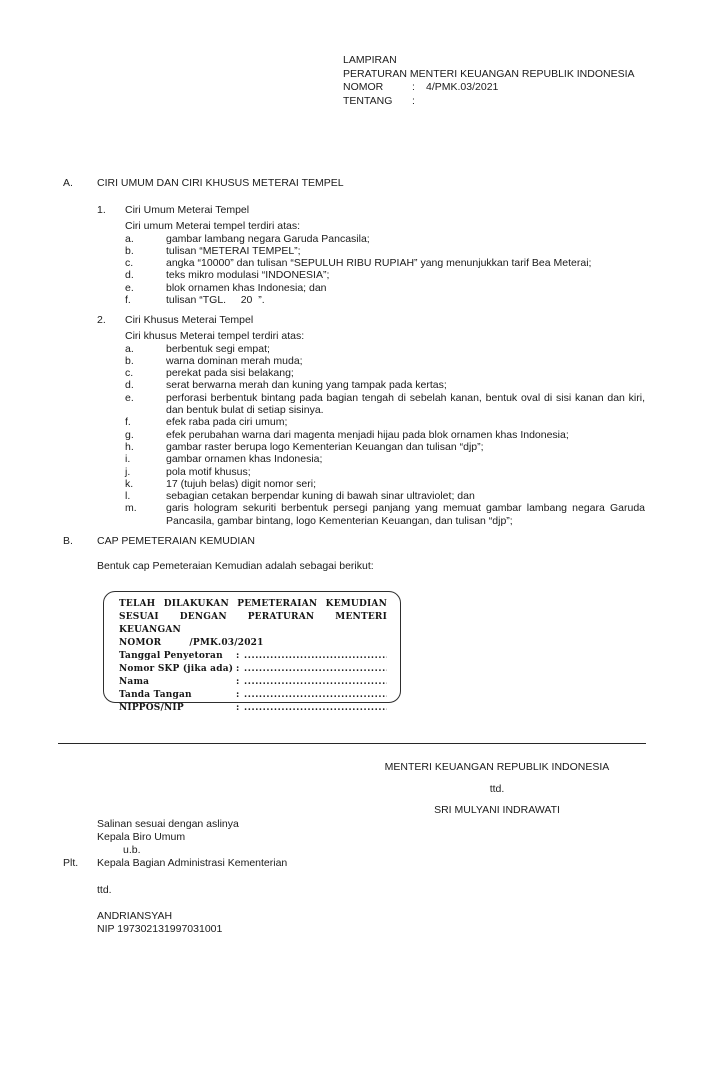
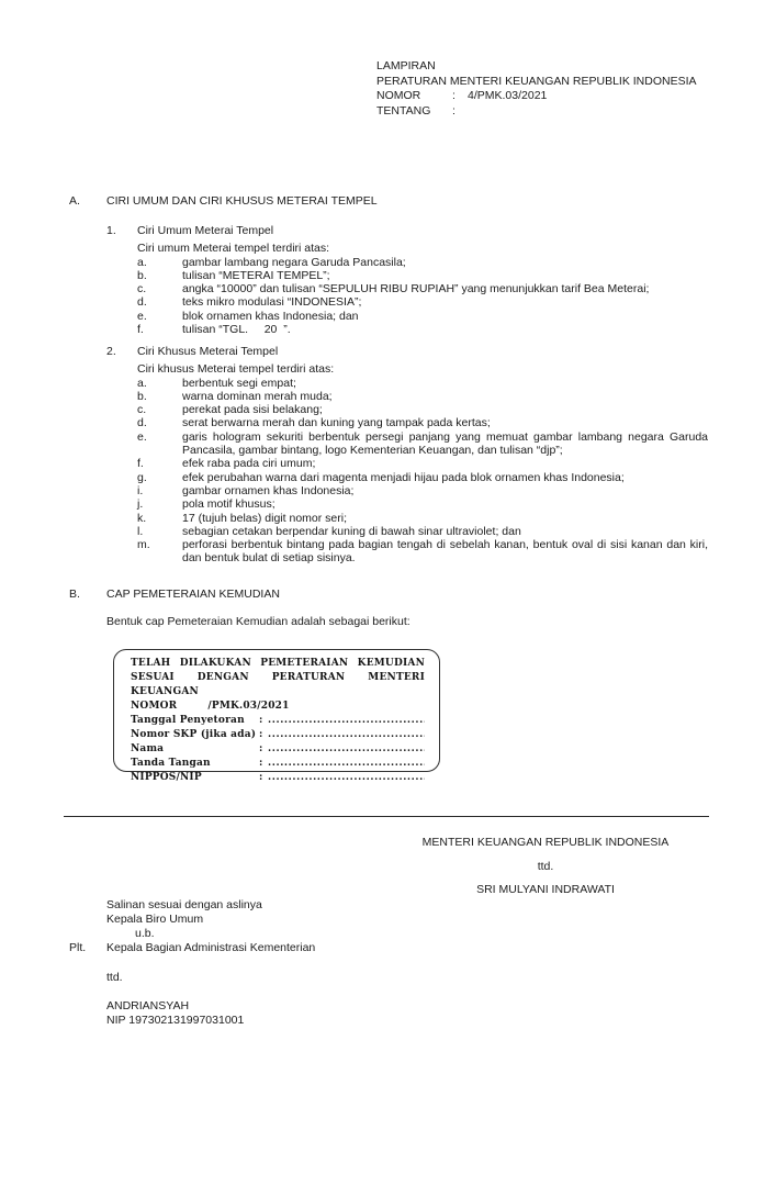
  LAMPIRAN
  PERATURAN MENTERI KEUANGAN REPUBLIK INDONESIA
  NOMOR
  :
  4/PMK.03/2021
  TENTANG
  :
  A.
  CIRI UMUM DAN CIRI KHUSUS METERAI TEMPEL
  1.
  Ciri Umum Meterai Tempel
  Ciri umum Meterai tempel terdiri atas:
  a.
  gambar lambang negara Garuda Pancasila;
  b.
  tulisan “METERAI TEMPEL”;
  c.
  angka “10000” dan tulisan “SEPULUH RIBU RUPIAH” yang menunjukkan tarif Bea Meterai;
  d.
  teks mikro modulasi “INDONESIA”;
  e.
  blok ornamen khas Indonesia; dan
  f.
  tulisan “TGL. 20 ”.
  2.
  Ciri Khusus Meterai Tempel
  Ciri khusus Meterai tempel terdiri atas:
  a.
  berbentuk segi empat;
  b.
  warna dominan merah muda;
  c.
  perekat pada sisi belakang;
  d.
  serat berwarna merah dan kuning yang tampak pada kertas;
  e.
- perforasi berbentuk bintang pada bagian tengah di sebelah kanan, bentuk oval di sisi kanan dan kiri, dan bentuk bulat di setiap sisinya.
+ garis hologram sekuriti berbentuk persegi panjang yang memuat gambar lambang negara Garuda Pancasila, gambar bintang, logo Kementerian Keuangan, dan tulisan “djp”;
  f.
  efek raba pada ciri umum;
  g.
  efek perubahan warna dari magenta menjadi hijau pada blok ornamen khas Indonesia;
- h.
- gambar raster berupa logo Kementerian Keuangan dan tulisan “djp”;
  i.
  gambar ornamen khas Indonesia;
  j.
  pola motif khusus;
  k.
  17 (tujuh belas) digit nomor seri;
  l.
  sebagian cetakan berpendar kuning di bawah sinar ultraviolet; dan
  m.
- garis hologram sekuriti berbentuk persegi panjang yang memuat gambar lambang negara Garuda Pancasila, gambar bintang, logo Kementerian Keuangan, dan tulisan “djp”;
+ perforasi berbentuk bintang pada bagian tengah di sebelah kanan, bentuk oval di sisi kanan dan kiri, dan bentuk bulat di setiap sisinya.
  B.
  CAP PEMETERAIAN KEMUDIAN
  Bentuk cap Pemeteraian Kemudian adalah sebagai berikut:
  TELAH DILAKUKAN PEMETERAIAN KEMUDIAN
  SESUAI DENGAN PERATURAN MENTERI KEUANGAN
  NOMOR
  /PMK.03/2021
  Tanggal Penyetoran
  :
  Nomor SKP (jika ada)
  :
  Nama
  :
  Tanda Tangan
  :
  NIPPOS/NIP
  :
  MENTERI KEUANGAN REPUBLIK INDONESIA
  ttd.
  SRI MULYANI INDRAWATI
  Salinan sesuai dengan aslinya
  Kepala Biro Umum
  u.b.
  Plt.
  Kepala Bagian Administrasi Kementerian
  ttd.
  ANDRIANSYAH
  NIP 197302131997031001
